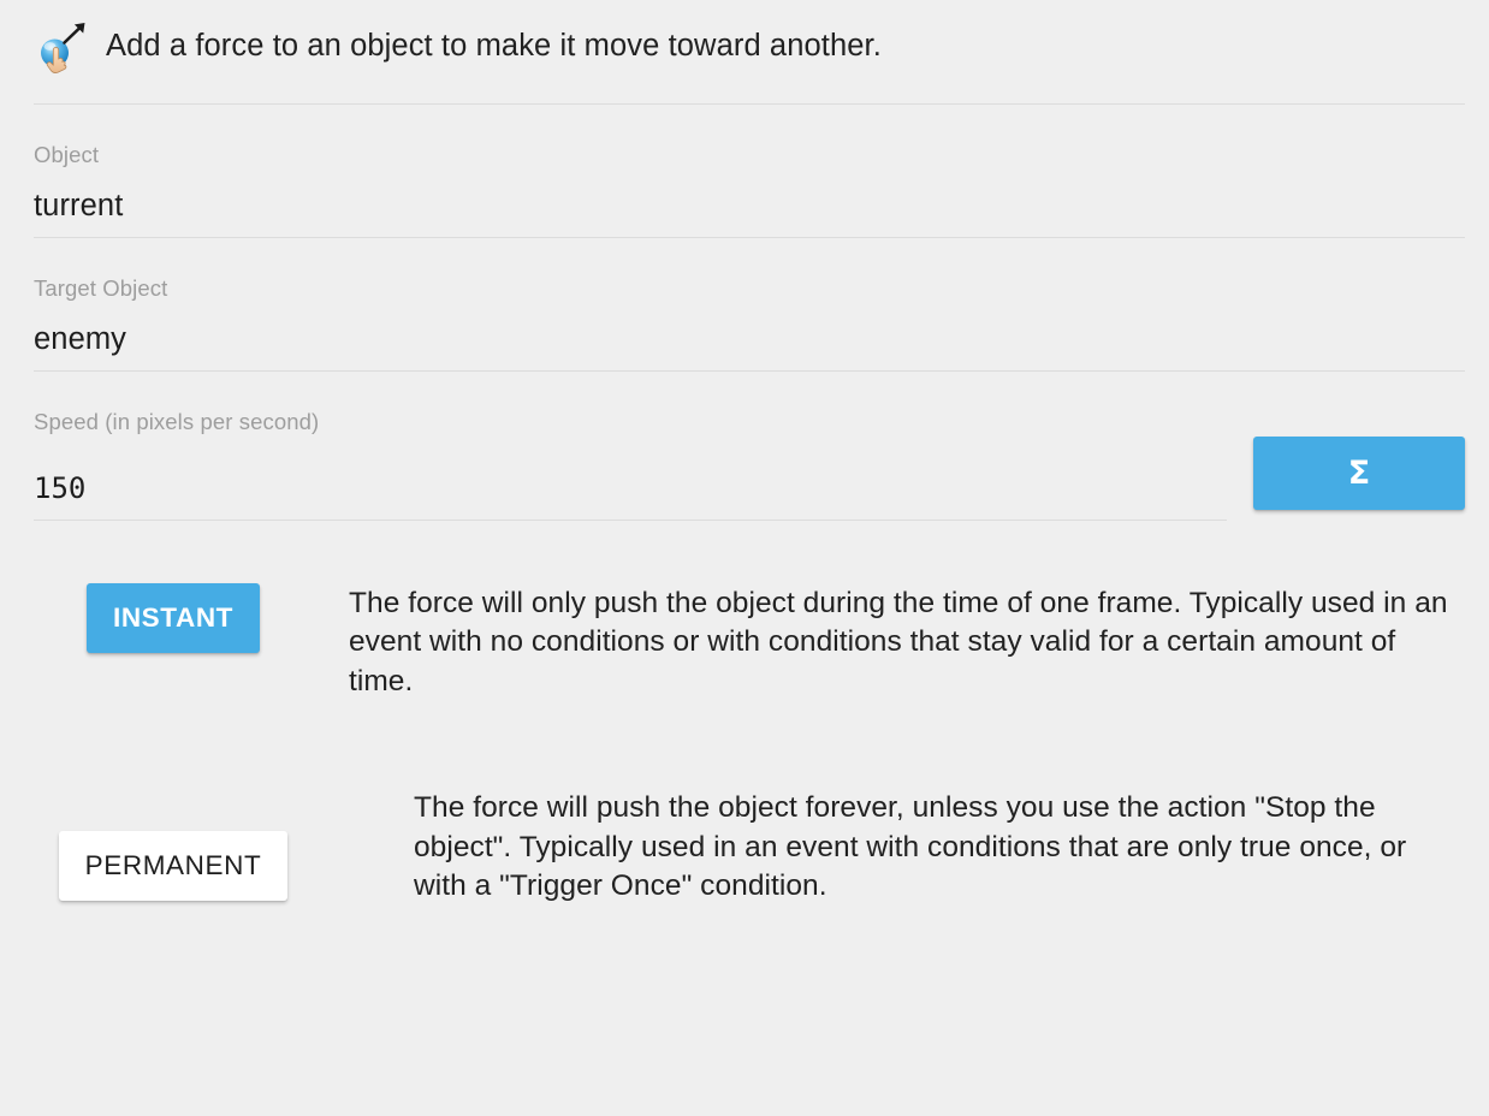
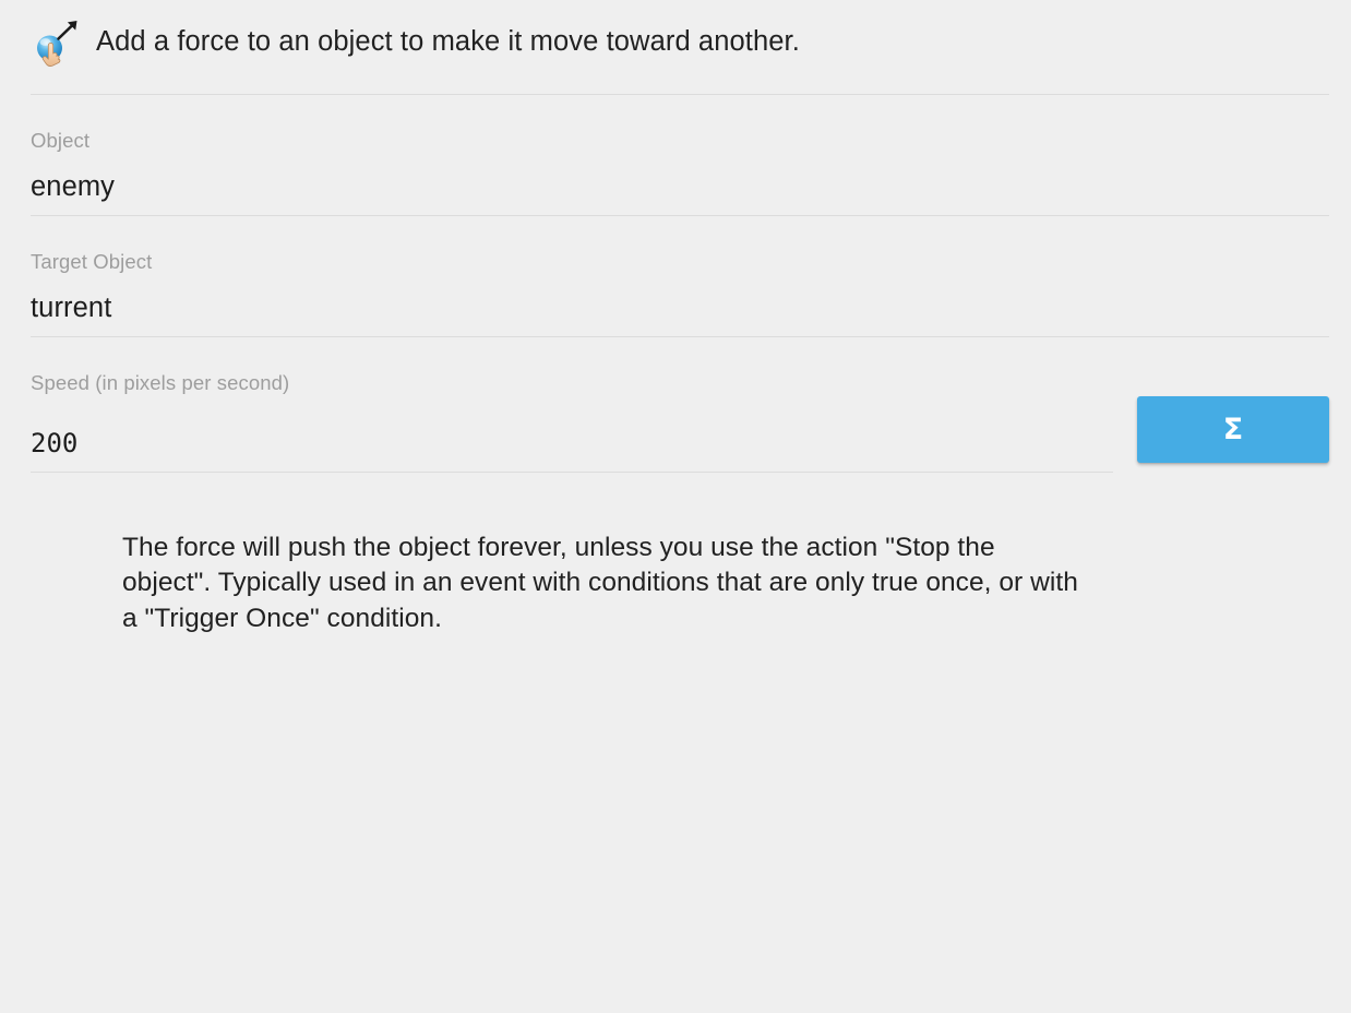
  Add a force to an object to make it move toward another.
  Object
- turrent
+ enemy
  Target Object
- enemy
+ turrent
  Speed (in pixels per second)
- 150
+ 200
  Σ
- INSTANT
- The force will only push the object during the time of one frame. Typically used in an event with no conditions or with conditions that stay valid for a certain amount of time.
- PERMANENT
  The force will push the object forever, unless you use the action "Stop the object". Typically used in an event with conditions that are only true once, or with a "Trigger Once" condition.
